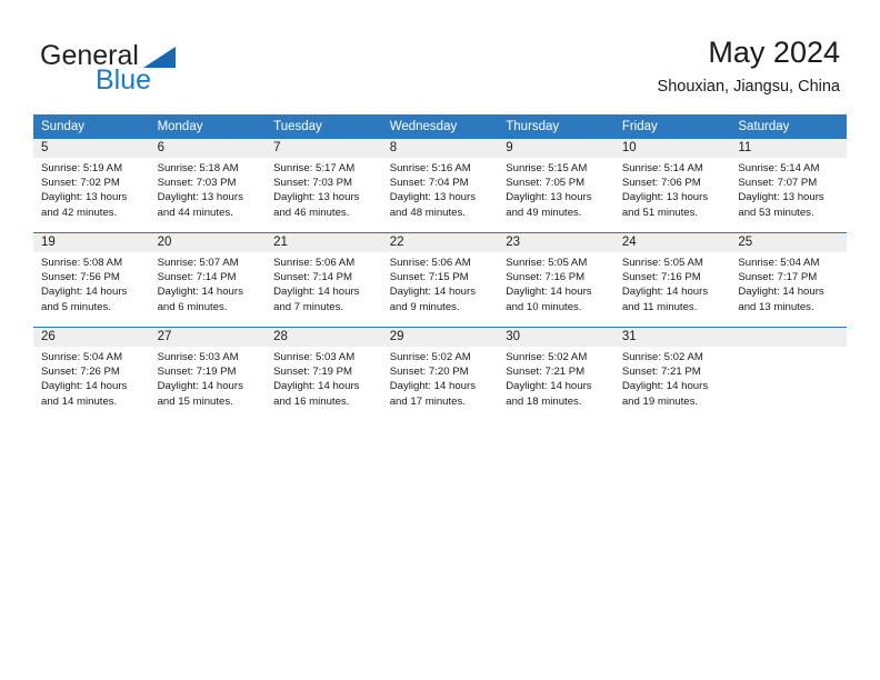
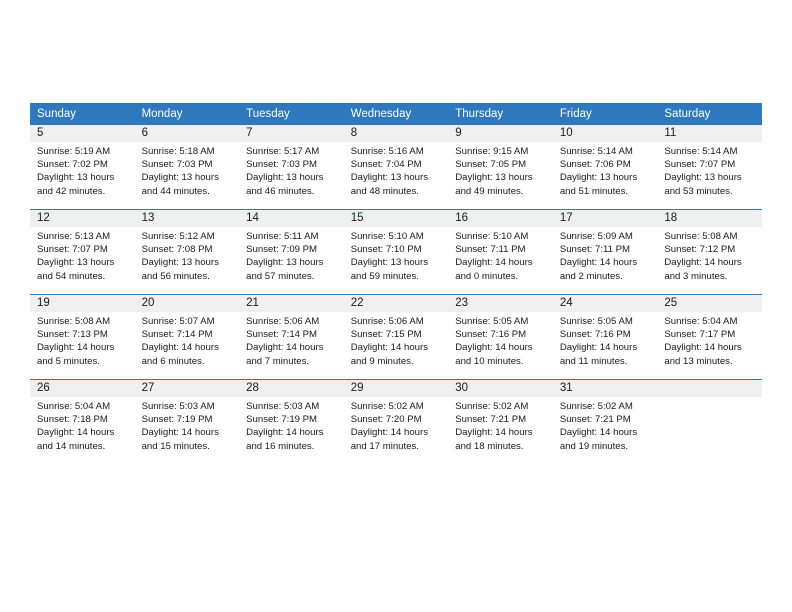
- General
- Blue
- May 2024
- Shouxian, Jiangsu, China
  Sunday	Monday	Tuesday	Wednesday	Thursday	Friday	Saturday
- 5Sunrise: 5:19 AMSunset: 7:02 PMDaylight: 13 hoursand 42 minutes.	6Sunrise: 5:18 AMSunset: 7:03 PMDaylight: 13 hoursand 44 minutes.	7Sunrise: 5:17 AMSunset: 7:03 PMDaylight: 13 hoursand 46 minutes.	8Sunrise: 5:16 AMSunset: 7:04 PMDaylight: 13 hoursand 48 minutes.	9Sunrise: 5:15 AMSunset: 7:05 PMDaylight: 13 hoursand 49 minutes.	10Sunrise: 5:14 AMSunset: 7:06 PMDaylight: 13 hoursand 51 minutes.	11Sunrise: 5:14 AMSunset: 7:07 PMDaylight: 13 hoursand 53 minutes.
+ 5Sunrise: 5:19 AMSunset: 7:02 PMDaylight: 13 hoursand 42 minutes.	6Sunrise: 5:18 AMSunset: 7:03 PMDaylight: 13 hoursand 44 minutes.	7Sunrise: 5:17 AMSunset: 7:03 PMDaylight: 13 hoursand 46 minutes.	8Sunrise: 5:16 AMSunset: 7:04 PMDaylight: 13 hoursand 48 minutes.	9Sunrise: 9:15 AMSunset: 7:05 PMDaylight: 13 hoursand 49 minutes.	10Sunrise: 5:14 AMSunset: 7:06 PMDaylight: 13 hoursand 51 minutes.	11Sunrise: 5:14 AMSunset: 7:07 PMDaylight: 13 hoursand 53 minutes.
+ 12Sunrise: 5:13 AMSunset: 7:07 PMDaylight: 13 hoursand 54 minutes.	13Sunrise: 5:12 AMSunset: 7:08 PMDaylight: 13 hoursand 56 minutes.	14Sunrise: 5:11 AMSunset: 7:09 PMDaylight: 13 hoursand 57 minutes.	15Sunrise: 5:10 AMSunset: 7:10 PMDaylight: 13 hoursand 59 minutes.	16Sunrise: 5:10 AMSunset: 7:11 PMDaylight: 14 hoursand 0 minutes.	17Sunrise: 5:09 AMSunset: 7:11 PMDaylight: 14 hoursand 2 minutes.	18Sunrise: 5:08 AMSunset: 7:12 PMDaylight: 14 hoursand 3 minutes.
- 19Sunrise: 5:08 AMSunset: 7:56 PMDaylight: 14 hoursand 5 minutes.	20Sunrise: 5:07 AMSunset: 7:14 PMDaylight: 14 hoursand 6 minutes.	21Sunrise: 5:06 AMSunset: 7:14 PMDaylight: 14 hoursand 7 minutes.	22Sunrise: 5:06 AMSunset: 7:15 PMDaylight: 14 hoursand 9 minutes.	23Sunrise: 5:05 AMSunset: 7:16 PMDaylight: 14 hoursand 10 minutes.	24Sunrise: 5:05 AMSunset: 7:16 PMDaylight: 14 hoursand 11 minutes.	25Sunrise: 5:04 AMSunset: 7:17 PMDaylight: 14 hoursand 13 minutes.
+ 19Sunrise: 5:08 AMSunset: 7:13 PMDaylight: 14 hoursand 5 minutes.	20Sunrise: 5:07 AMSunset: 7:14 PMDaylight: 14 hoursand 6 minutes.	21Sunrise: 5:06 AMSunset: 7:14 PMDaylight: 14 hoursand 7 minutes.	22Sunrise: 5:06 AMSunset: 7:15 PMDaylight: 14 hoursand 9 minutes.	23Sunrise: 5:05 AMSunset: 7:16 PMDaylight: 14 hoursand 10 minutes.	24Sunrise: 5:05 AMSunset: 7:16 PMDaylight: 14 hoursand 11 minutes.	25Sunrise: 5:04 AMSunset: 7:17 PMDaylight: 14 hoursand 13 minutes.
- 26Sunrise: 5:04 AMSunset: 7:26 PMDaylight: 14 hoursand 14 minutes.	27Sunrise: 5:03 AMSunset: 7:19 PMDaylight: 14 hoursand 15 minutes.	28Sunrise: 5:03 AMSunset: 7:19 PMDaylight: 14 hoursand 16 minutes.	29Sunrise: 5:02 AMSunset: 7:20 PMDaylight: 14 hoursand 17 minutes.	30Sunrise: 5:02 AMSunset: 7:21 PMDaylight: 14 hoursand 18 minutes.	31Sunrise: 5:02 AMSunset: 7:21 PMDaylight: 14 hoursand 19 minutes.
+ 26Sunrise: 5:04 AMSunset: 7:18 PMDaylight: 14 hoursand 14 minutes.	27Sunrise: 5:03 AMSunset: 7:19 PMDaylight: 14 hoursand 15 minutes.	28Sunrise: 5:03 AMSunset: 7:19 PMDaylight: 14 hoursand 16 minutes.	29Sunrise: 5:02 AMSunset: 7:20 PMDaylight: 14 hoursand 17 minutes.	30Sunrise: 5:02 AMSunset: 7:21 PMDaylight: 14 hoursand 18 minutes.	31Sunrise: 5:02 AMSunset: 7:21 PMDaylight: 14 hoursand 19 minutes.
